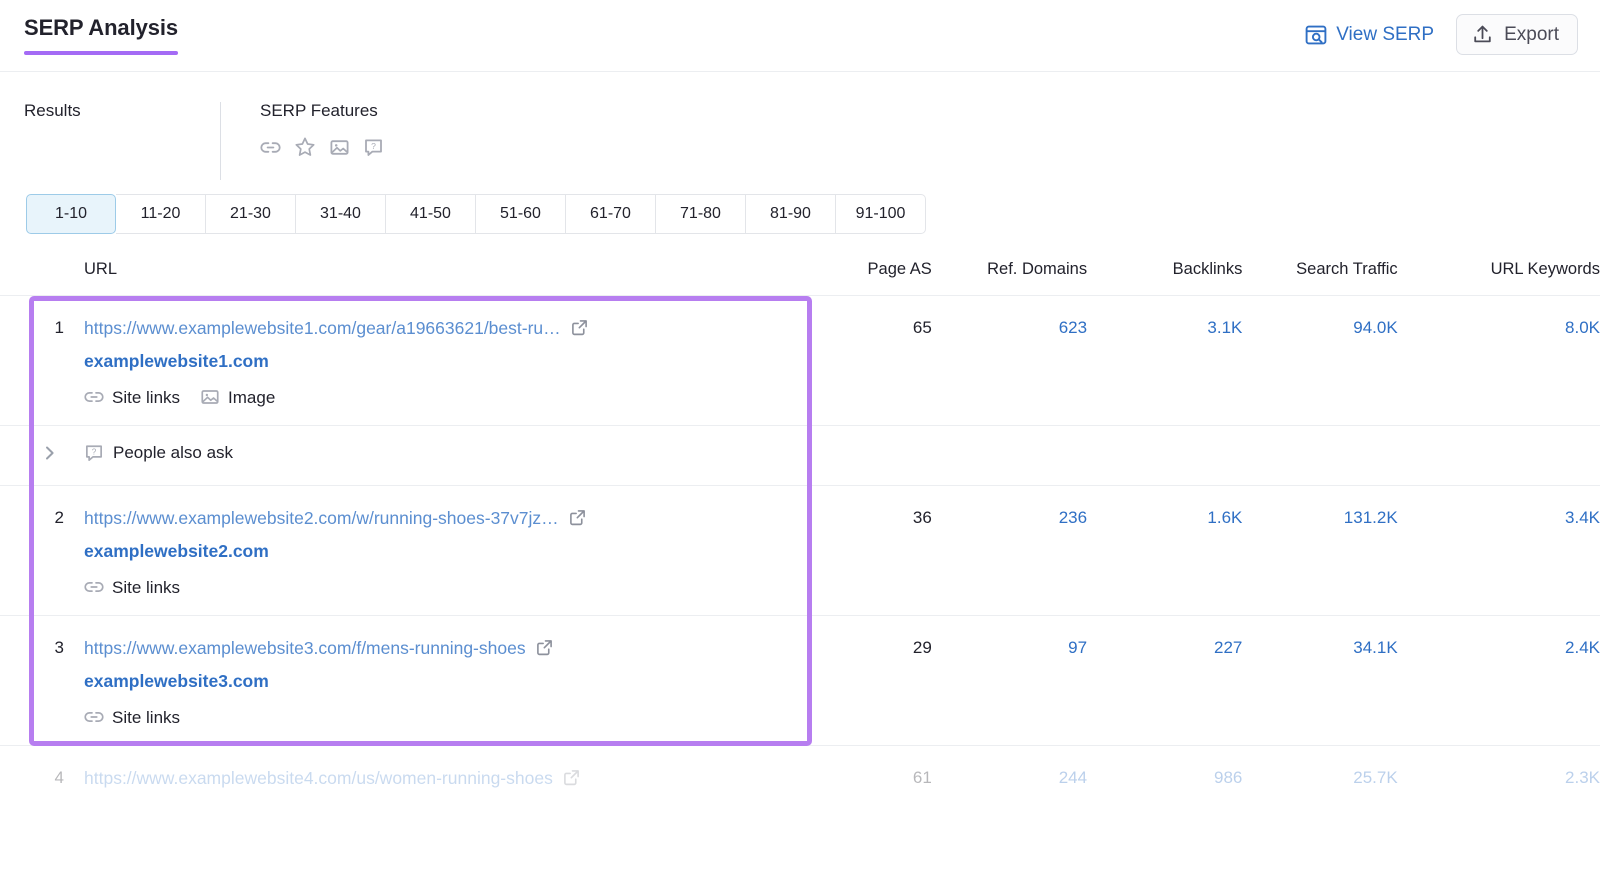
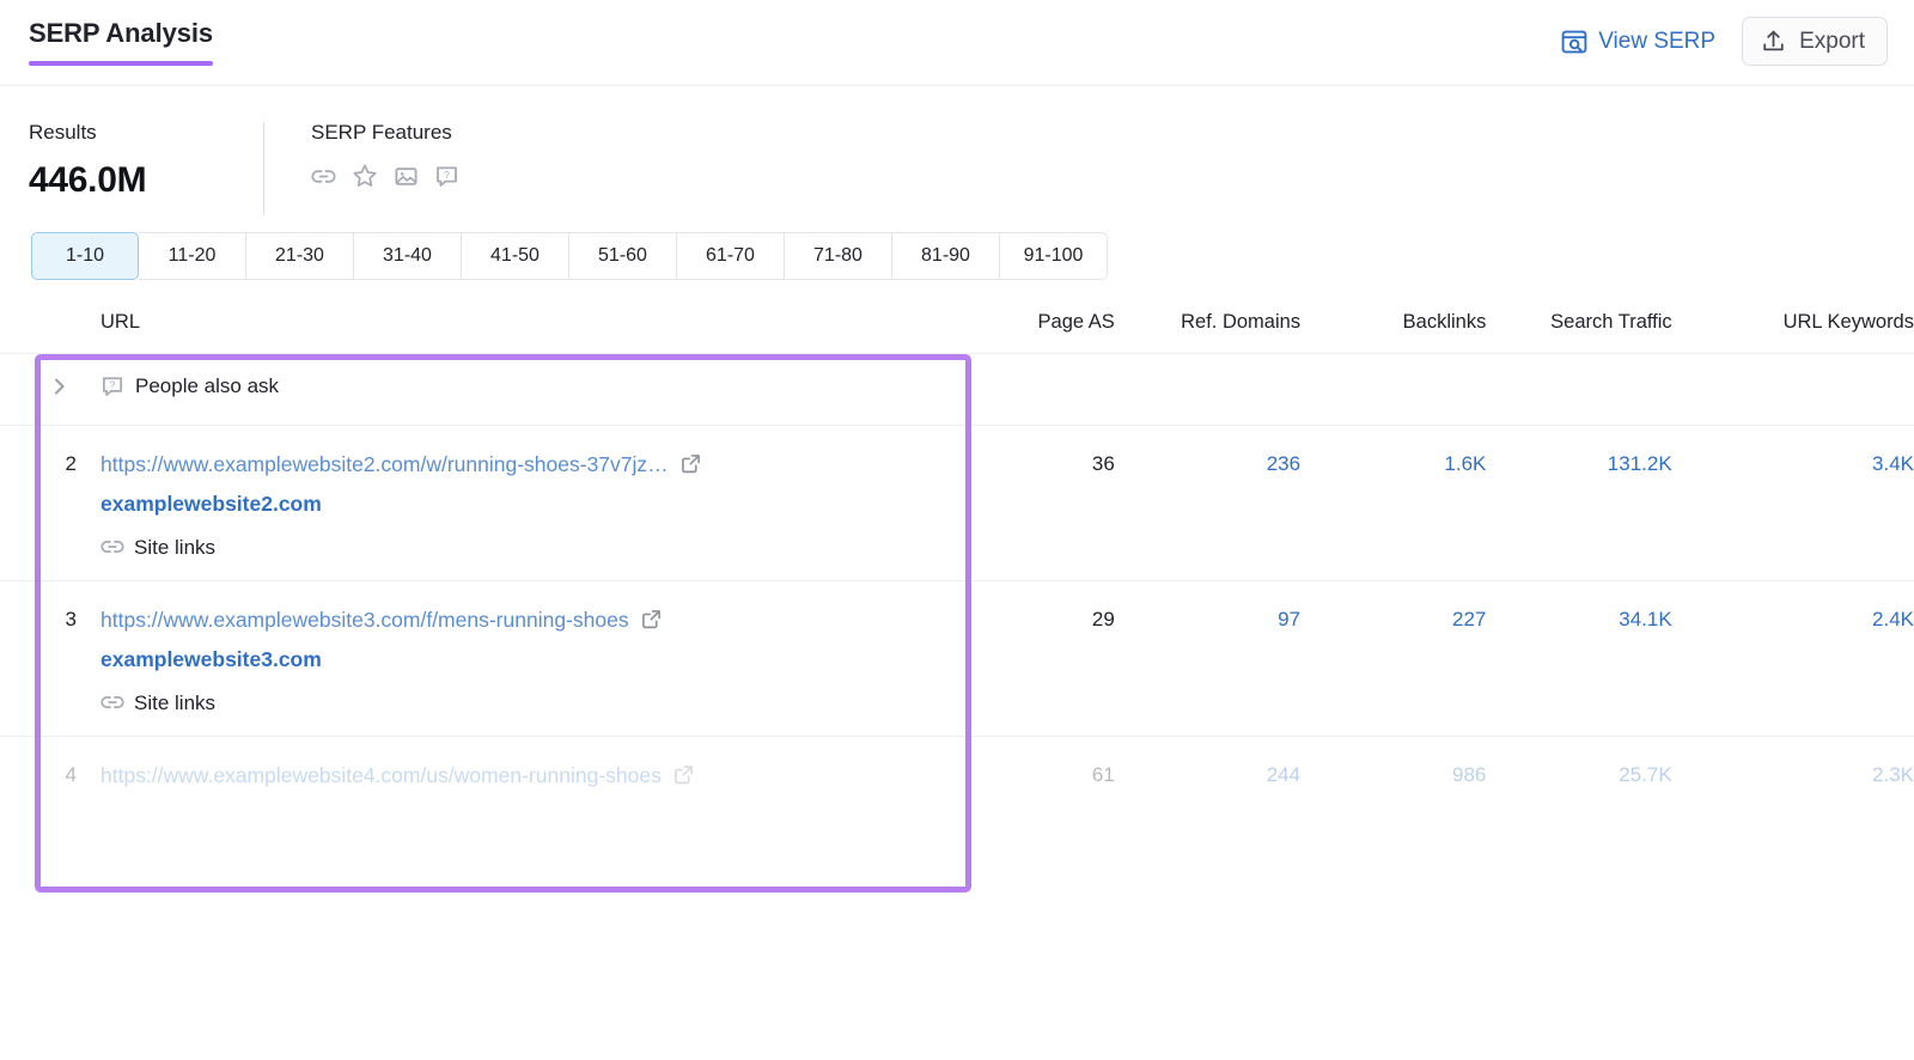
  SERP Analysis
  View SERP
  Export
  Results
+ 446.0M
  SERP Features
  ?
  1-10
  11-20
  21-30
  31-40
  41-50
  51-60
  61-70
  71-80
  81-90
  91-100
  URL	Page AS	Ref. Domains	Backlinks	Search Traffic	URL Keywords
- 1 https://www.examplewebsite1.com/gear/a19663621/best-ru…examplewebsite1.comSite links Image	65	623	3.1K	94.0K	8.0K
  ? People also ask
  2 https://www.examplewebsite2.com/w/running-shoes-37v7jz…examplewebsite2.comSite links	36	236	1.6K	131.2K	3.4K
  3 https://www.examplewebsite3.com/f/mens-running-shoesexamplewebsite3.comSite links	29	97	227	34.1K	2.4K
  4 https://www.examplewebsite4.com/us/women-running-shoes	61	244	986	25.7K	2.3K
